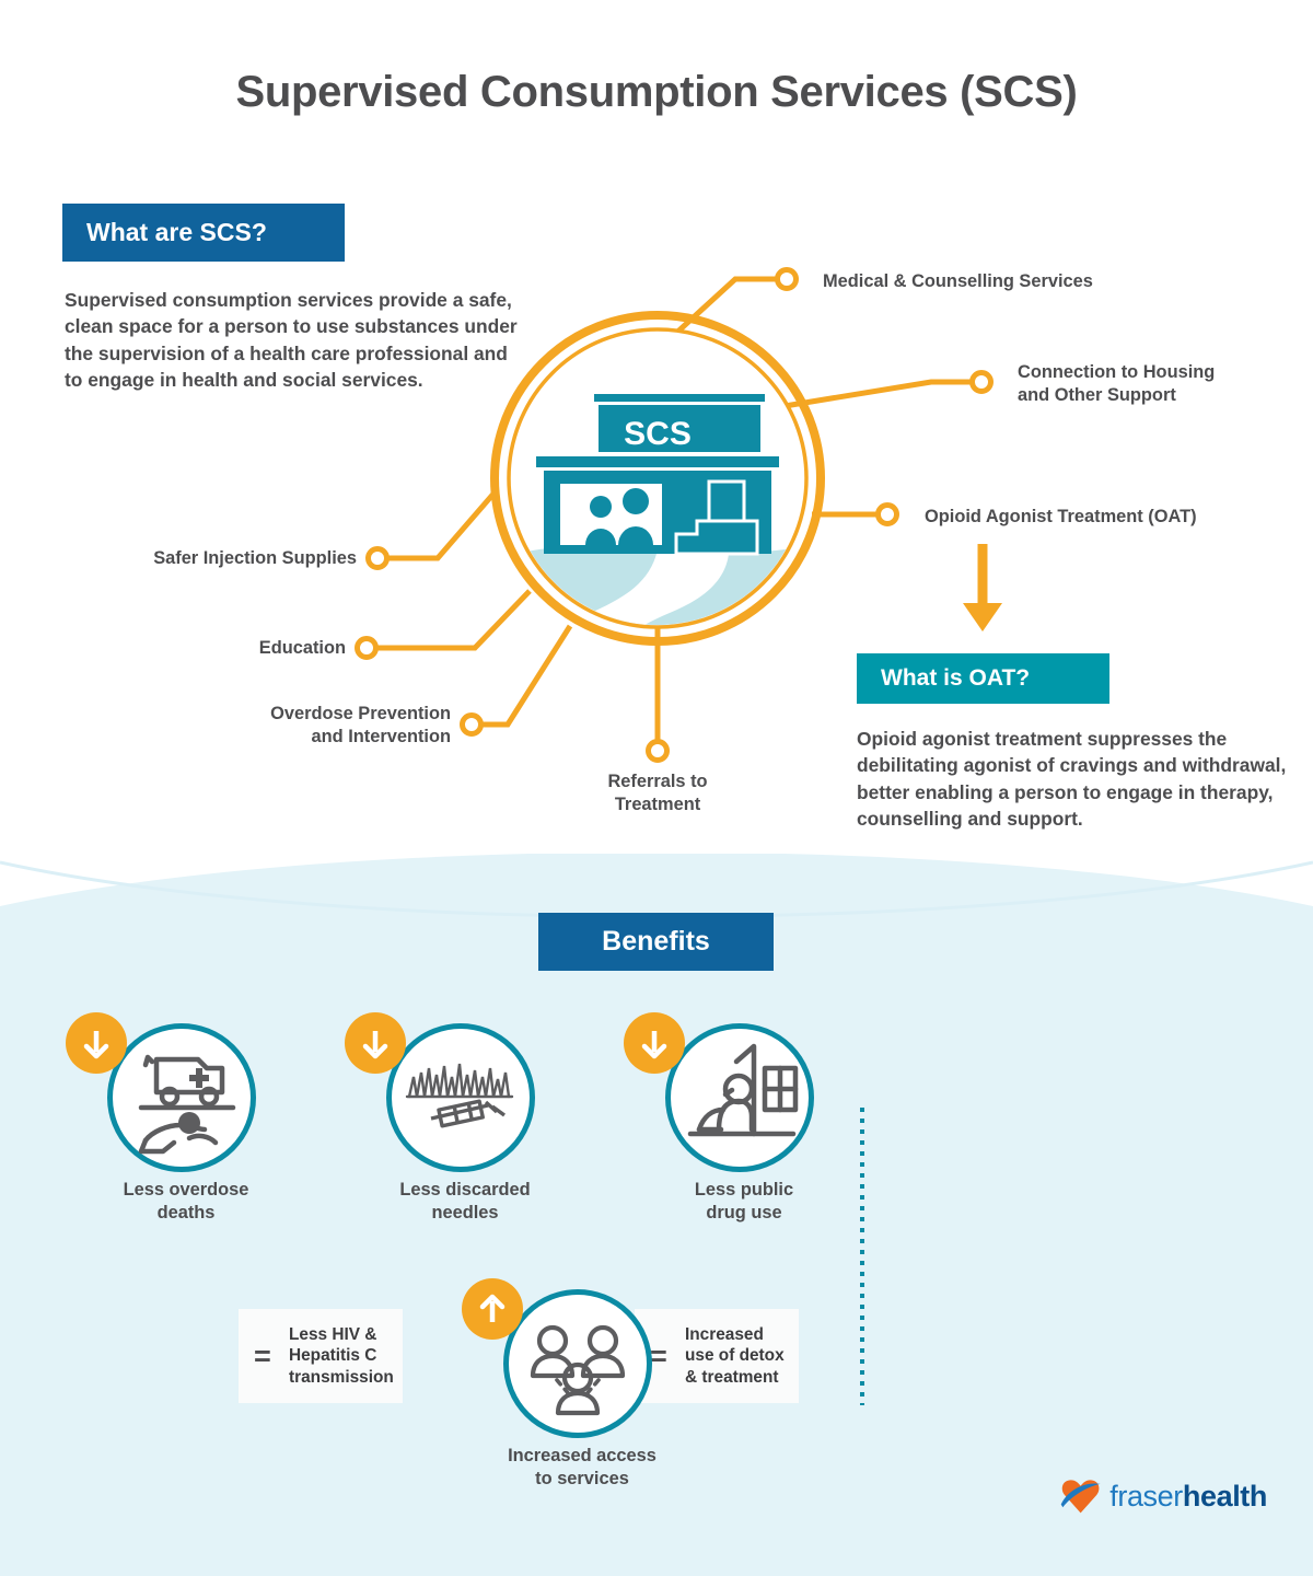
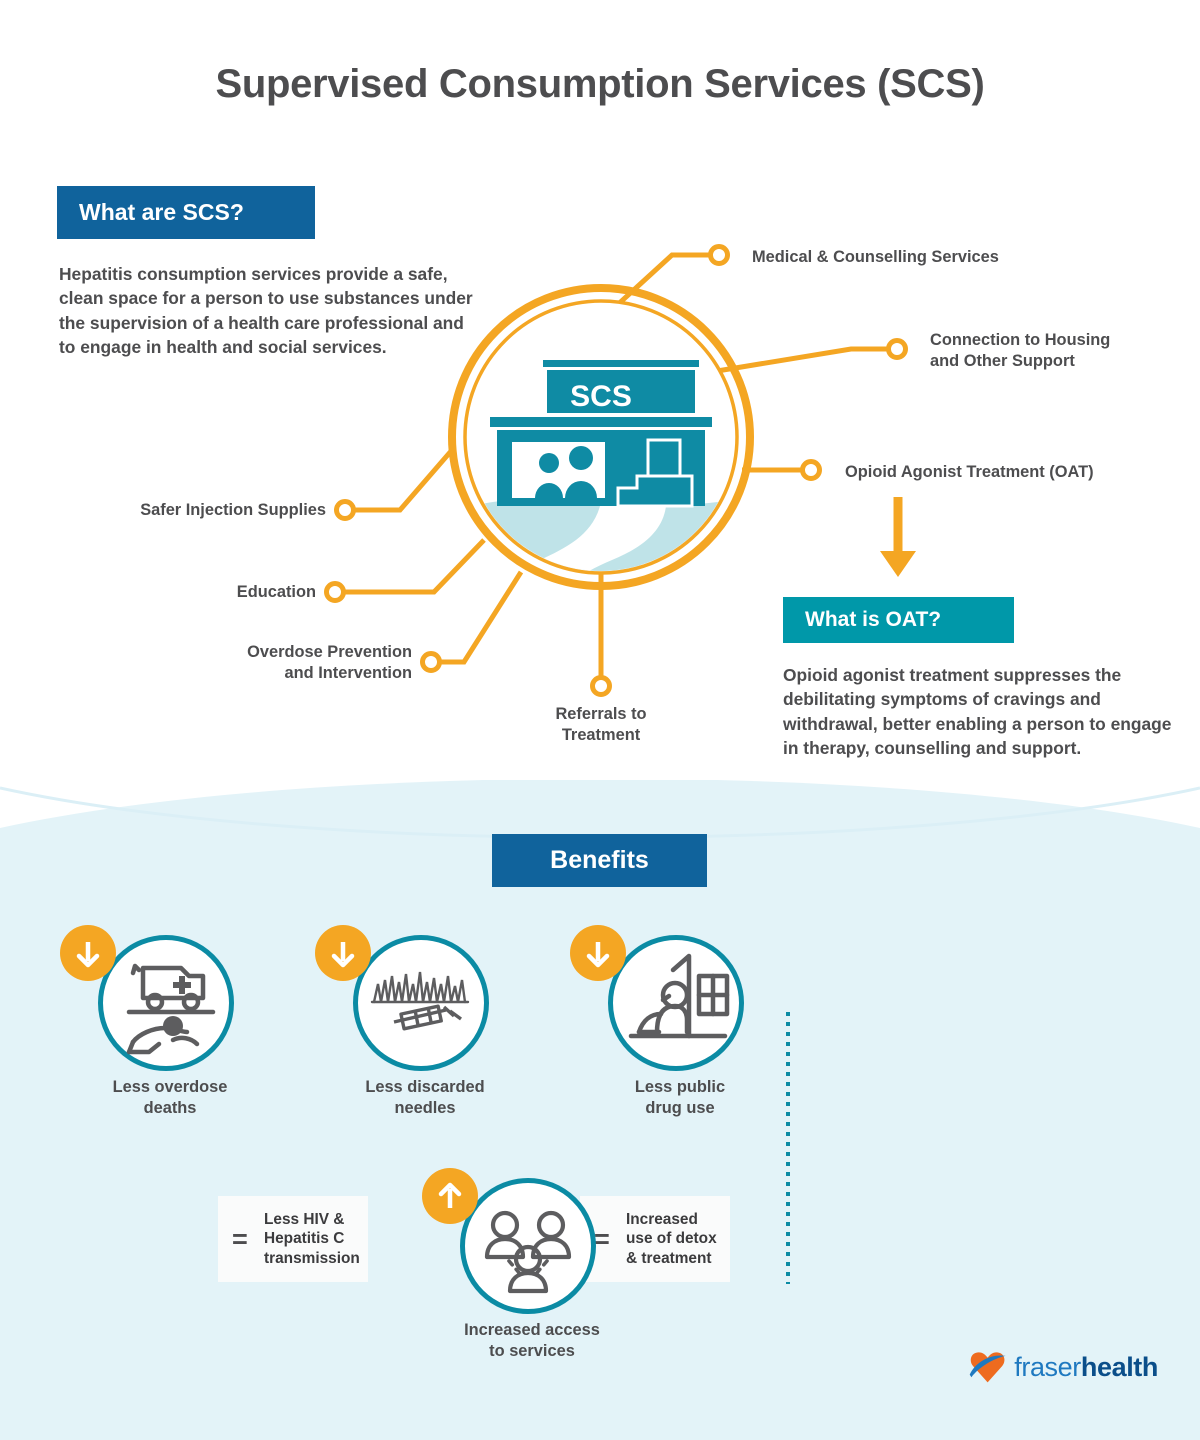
  Supervised Consumption Services (SCS)
  What are SCS?
- Supervised consumption services provide a safe, clean space for a person to use substances under the supervision of a health care professional and to engage in health and social services.
+ Hepatitis consumption services provide a safe, clean space for a person to use substances under the supervision of a health care professional and to engage in health and social services.
  What is OAT?
- Opioid agonist treatment suppresses the debilitating agonist of cravings and withdrawal, better enabling a person to engage in therapy, counselling and support.
+ Opioid agonist treatment suppresses the debilitating symptoms of cravings and withdrawal, better enabling a person to engage in therapy, counselling and support.
  Benefits
  SCS
  Medical & Counselling Services
  Connection to Housing
  and Other Support
  Opioid Agonist Treatment (OAT)
  Safer Injection Supplies
  Education
  Overdose Prevention
  and Intervention
  Referrals to
  Treatment
  Less overdose
  deaths
  Less discarded
  needles
  Less public
  drug use
  =
  Less HIV &
  Hepatitis C
  transmission
  =
  Increased
  use of detox
  & treatment
  Increased access
  to services
  fraserhealth
